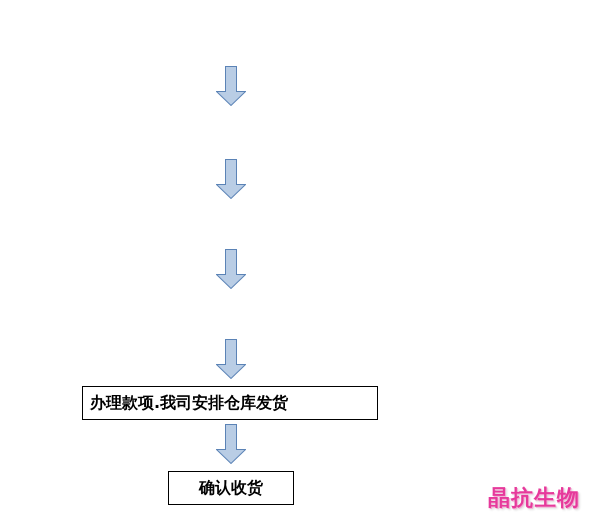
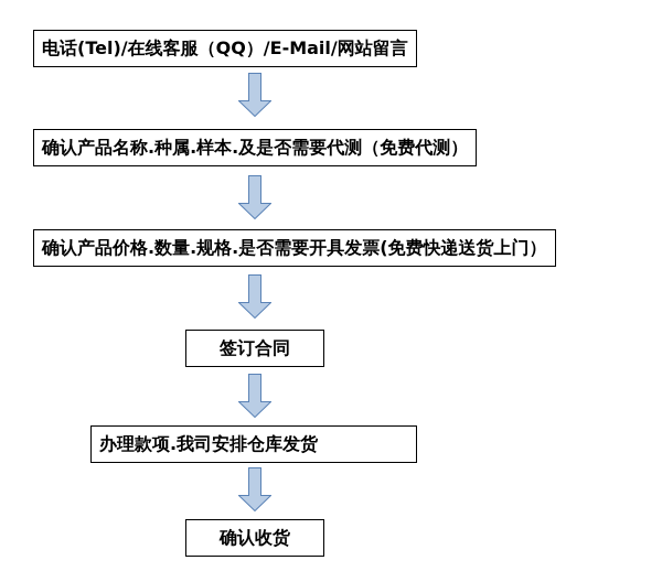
+ 电话(Tel)/在线客服（QQ）/E-Mail/网站留言
+ 确认产品名称.种属.样本.及是否需要代测（免费代测）
+ 确认产品价格.数量.规格.是否需要开具发票(免费快递送货上门）
+ 签订合同
  办理款项.我司安排仓库发货
  确认收货
- 晶抗生物
